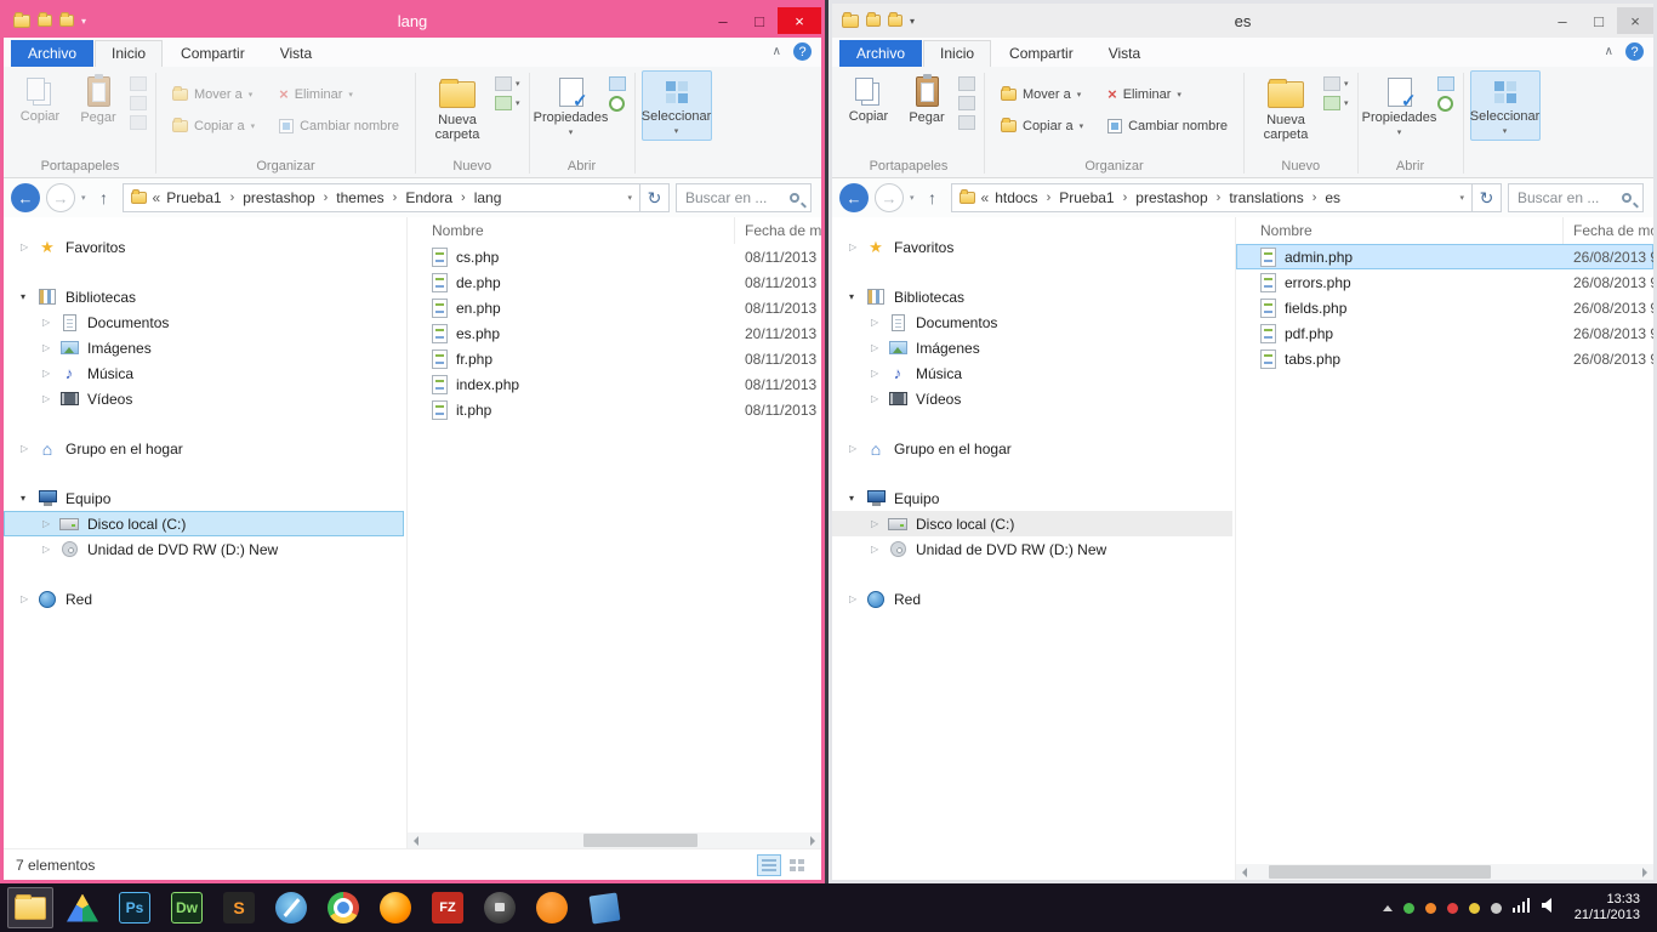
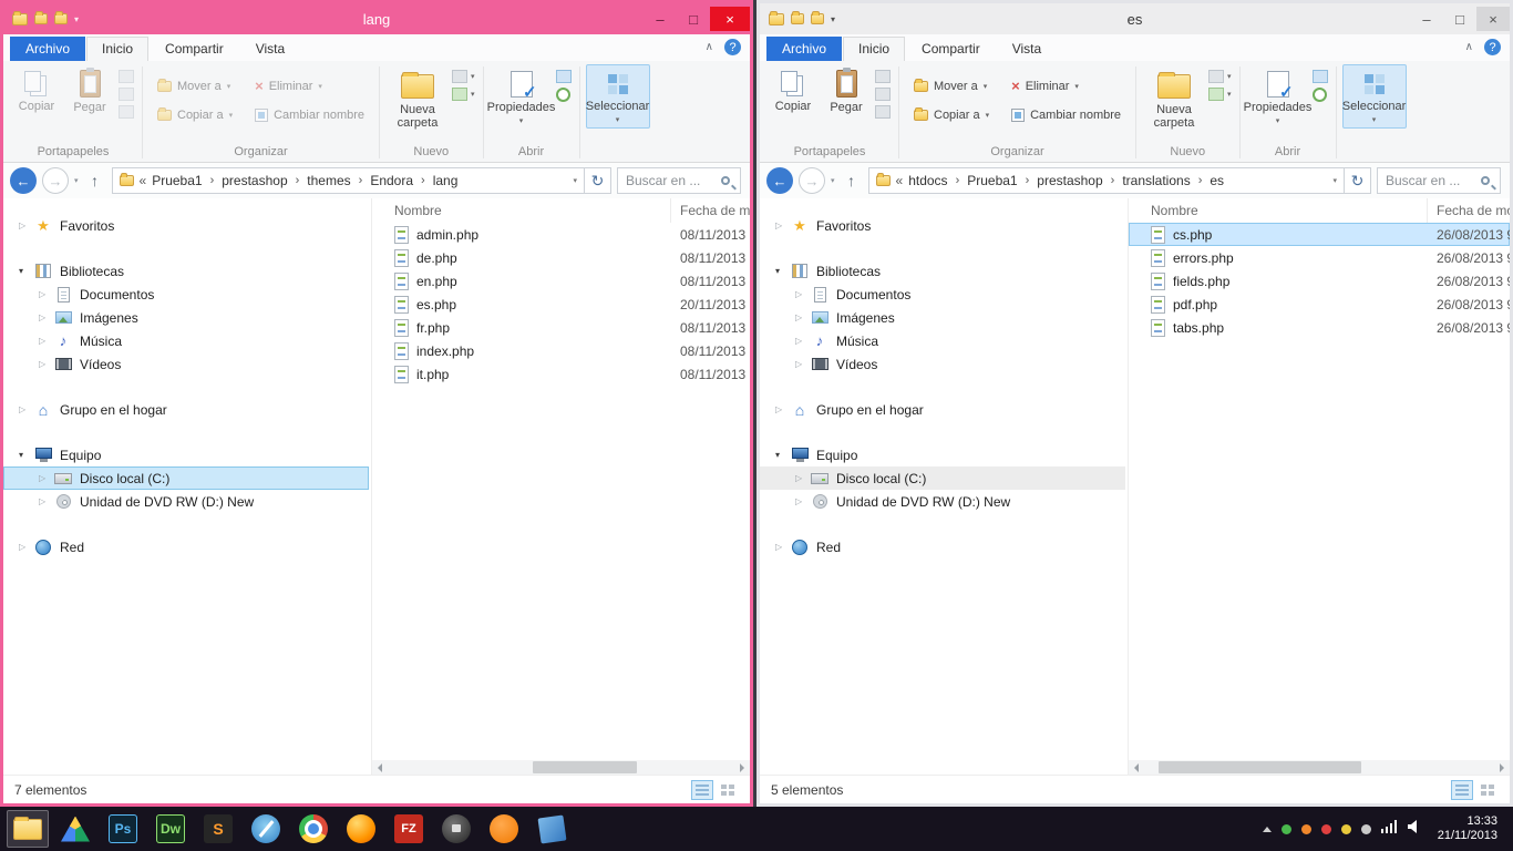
  ▾
  lang
  –
  □
  ×
  Archivo
  Inicio
  Compartir
  Vista
  ∧
  ?
  Copiar
  Pegar
  Portapapeles
  Mover a
  Copiar a
  ×
  Eliminar
  Cambiar nombre
  Organizar
  Nueva carpeta
  Nuevo
  Propiedades
  Abrir
  Seleccionar
  ←
  →
  ↑
  «
  Prueba1
  ›
  prestashop
  ›
  themes
  ›
  Endora
  ›
  lang
  ↻
  Buscar en ...
  ▷
  ★
  Favoritos
  ▾
  Bibliotecas
  ▷
  Documentos
  ▷
  Imágenes
  ▷
  ♪
  Música
  ▷
  Vídeos
  ▷
  ⌂
  Grupo en el hogar
  ▾
  Equipo
  ▷
  Disco local (C:)
  ▷
  Unidad de DVD RW (D:) New
  ▷
  Red
  Nombre
  Fecha de m
- cs.php
+ admin.php
  08/11/2013
  de.php
  08/11/2013
  en.php
  08/11/2013
  es.php
  20/11/2013
  fr.php
  08/11/2013
  index.php
  08/11/2013
  it.php
  08/11/2013
  7 elementos
  ▾
  es
  –
  □
  ×
  Archivo
  Inicio
  Compartir
  Vista
  ∧
  ?
  Copiar
  Pegar
  Portapapeles
  Mover a
  Copiar a
  ×
  Eliminar
  Cambiar nombre
  Organizar
  Nueva carpeta
  Nuevo
  Propiedades
  Abrir
  Seleccionar
  ←
  →
  ↑
  «
  htdocs
  ›
  Prueba1
  ›
  prestashop
  ›
  translations
  ›
  es
  ↻
  Buscar en ...
  ▷
  ★
  Favoritos
  ▾
  Bibliotecas
  ▷
  Documentos
  ▷
  Imágenes
  ▷
  ♪
  Música
  ▷
  Vídeos
  ▷
  ⌂
  Grupo en el hogar
  ▾
  Equipo
  ▷
  Disco local (C:)
  ▷
  Unidad de DVD RW (D:) New
  ▷
  Red
  Nombre
  Fecha de m
- admin.php
+ cs.php
  26/08/2013
  errors.php
  26/08/2013
  fields.php
  26/08/2013
  pdf.php
  26/08/2013
  tabs.php
  26/08/2013
+ 5 elementos
  Ps
  Dw
  S
  FZ
  13:33
  21/11/2013
